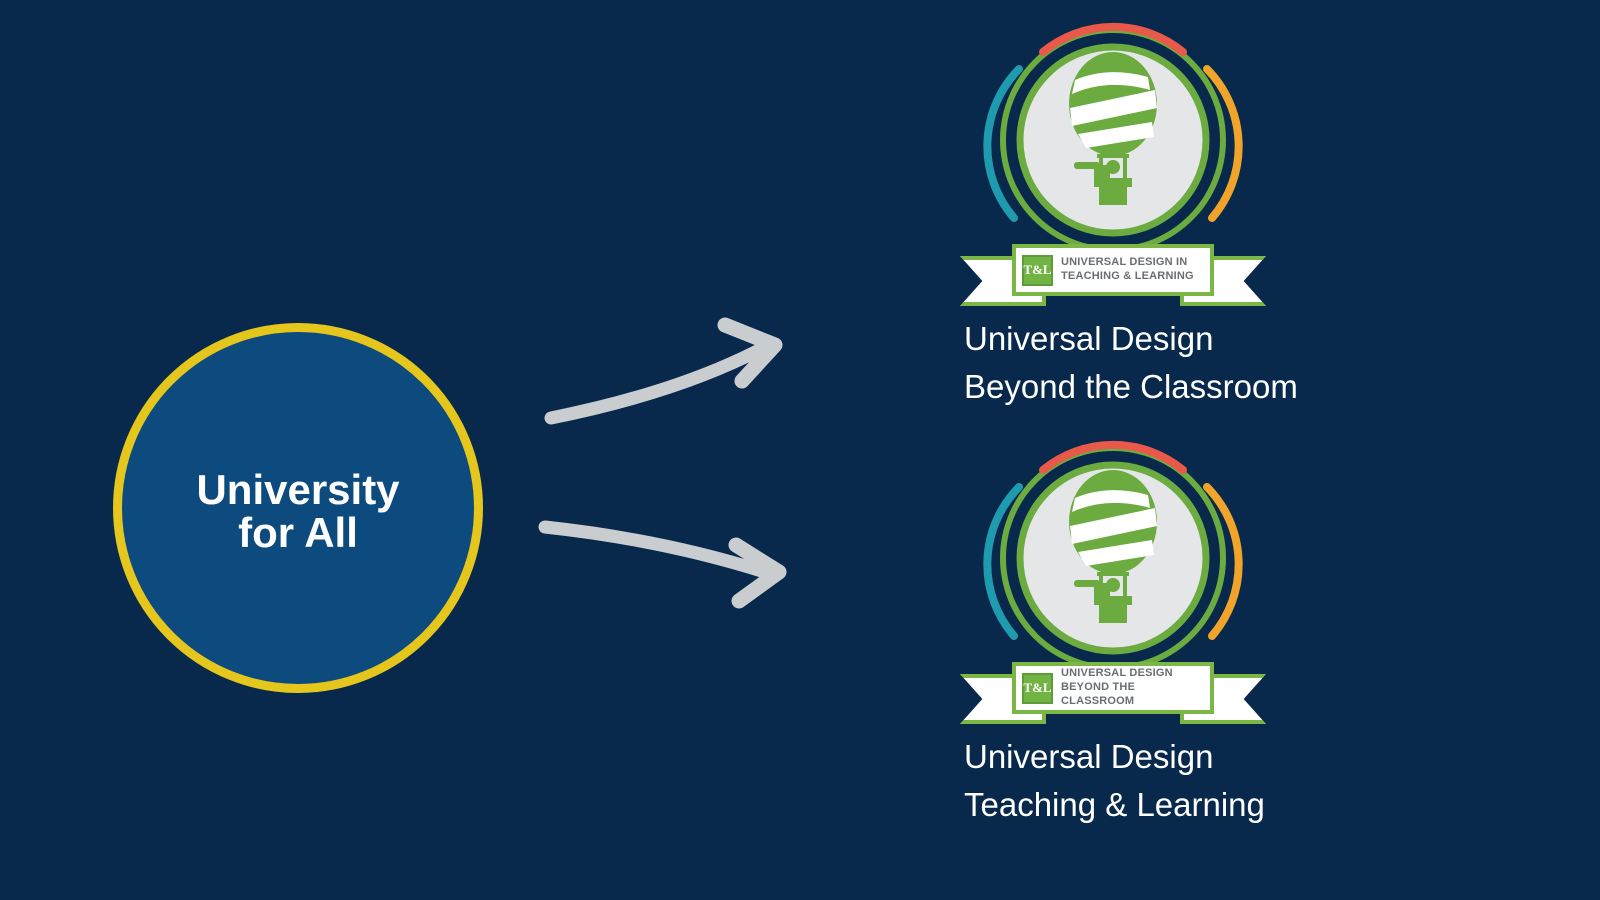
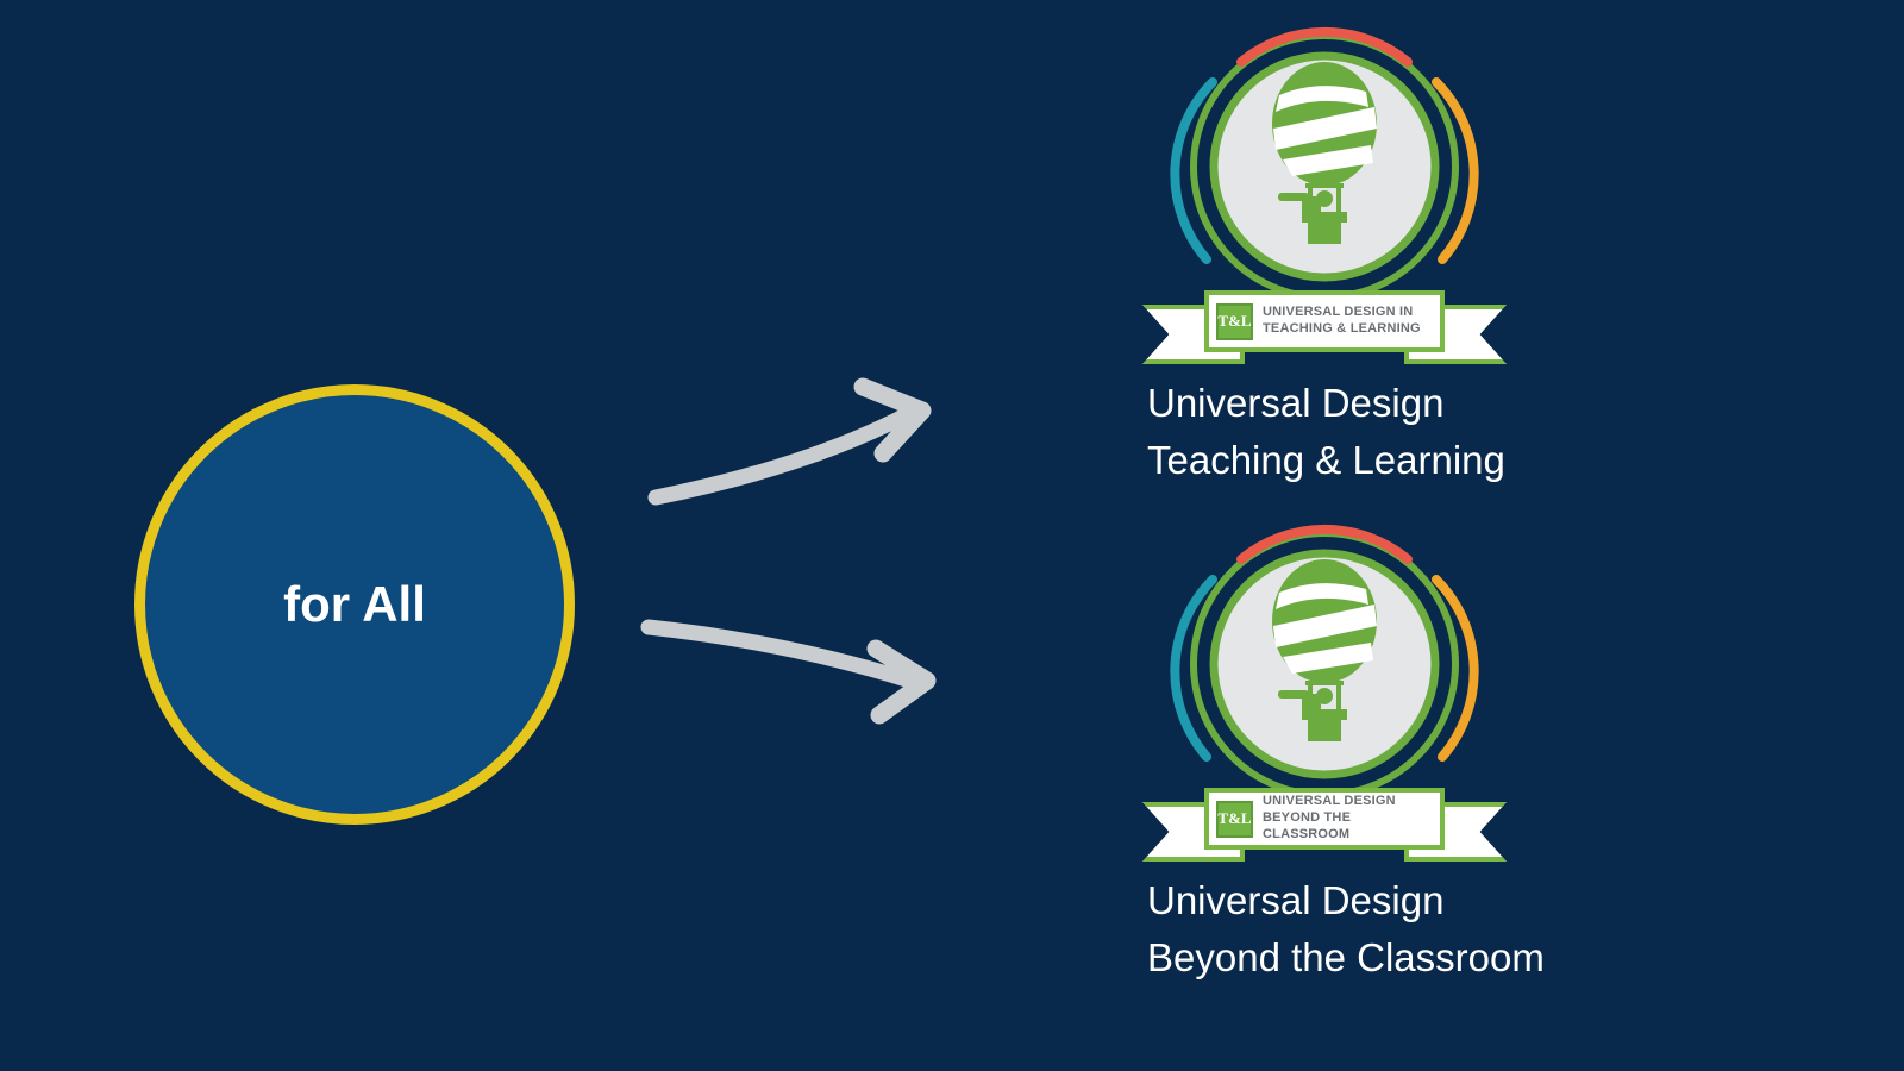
- University
  for All
  T&L
  UNIVERSAL DESIGN IN
  TEACHING & LEARNING
  Universal Design
- Beyond the Classroom
+ Teaching & Learning
  T&L
  UNIVERSAL DESIGN
  BEYOND THE CLASSROOM
  Universal Design
- Teaching & Learning
+ Beyond the Classroom
